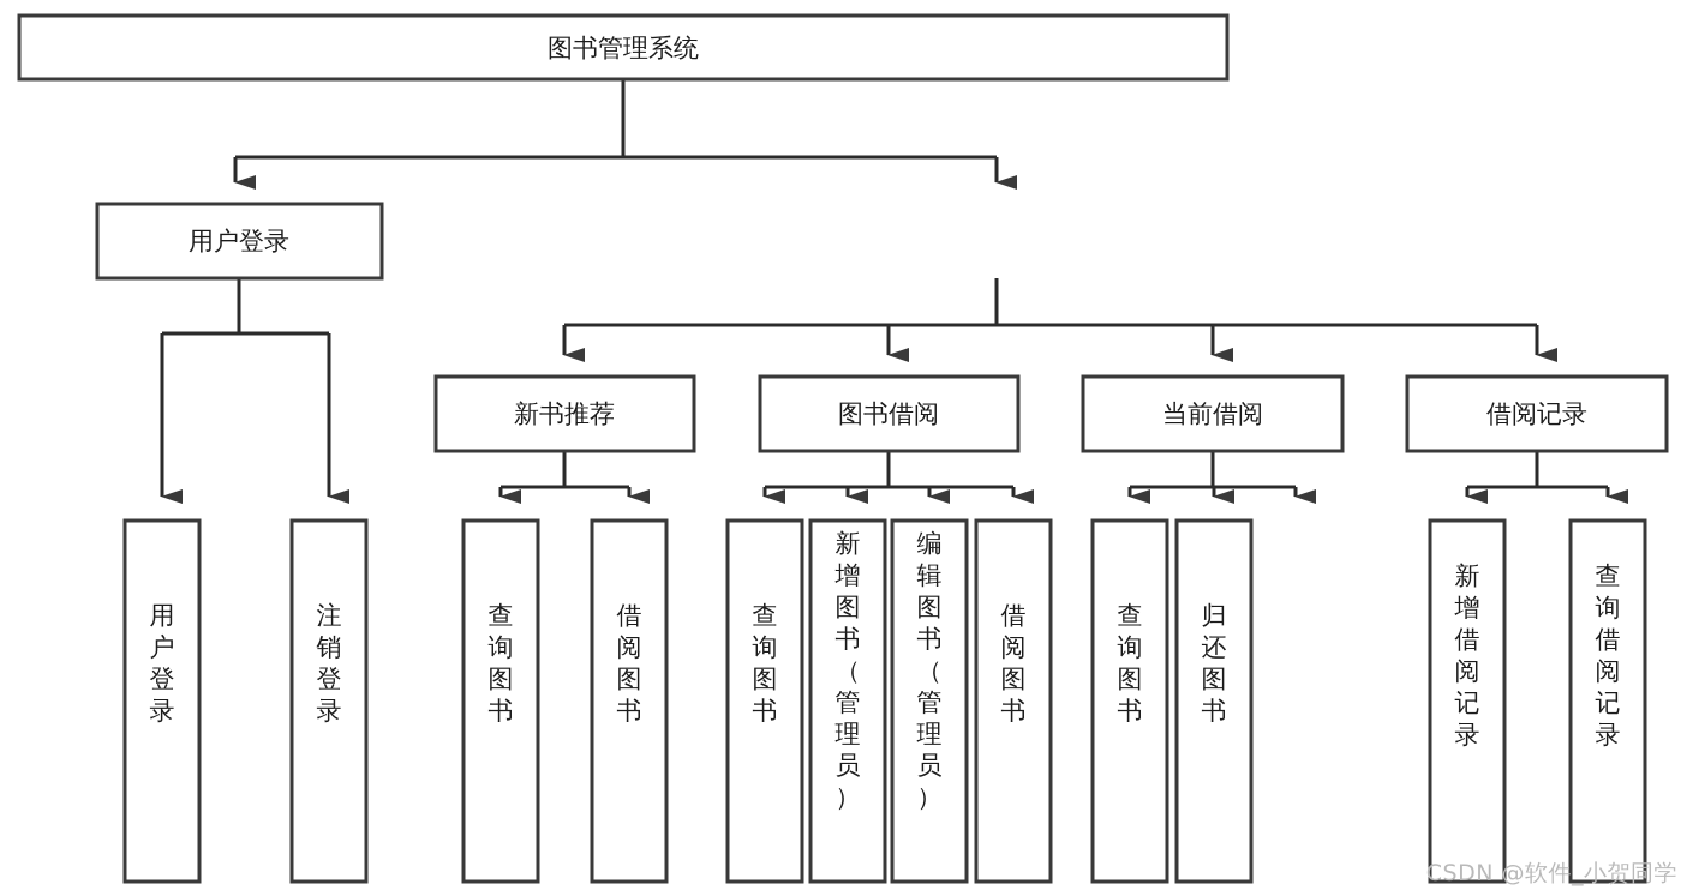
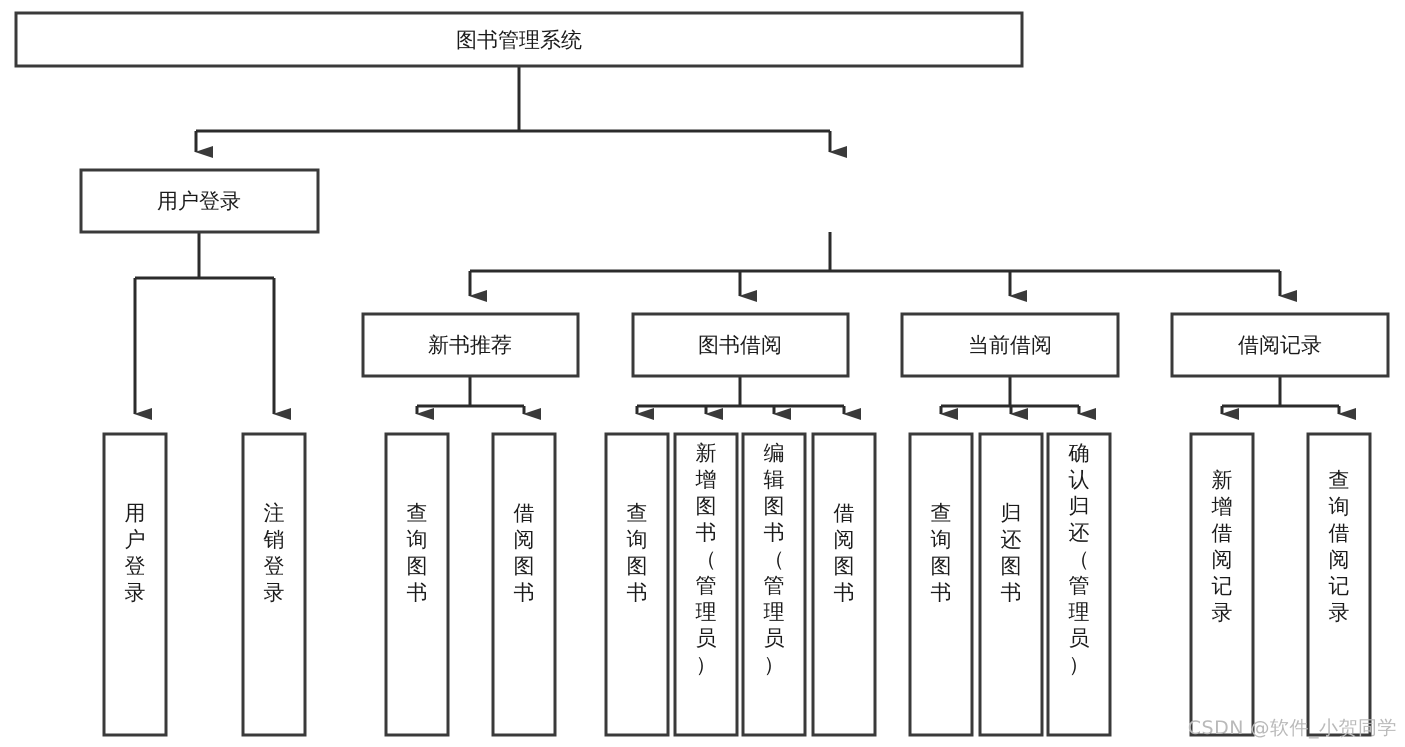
  图书管理系统
  用户登录
  新书推荐
  图书借阅
  当前借阅
  借阅记录
  用户登录
  注销登录
  查询图书
  借阅图书
  查询图书
  新增图书（管理员）
  编辑图书（管理员）
  借阅图书
  查询图书
  归还图书
+ 确认归还（管理员）
  新增借阅记录
  查询借阅记录
  CSDN @软件_小贺同学
